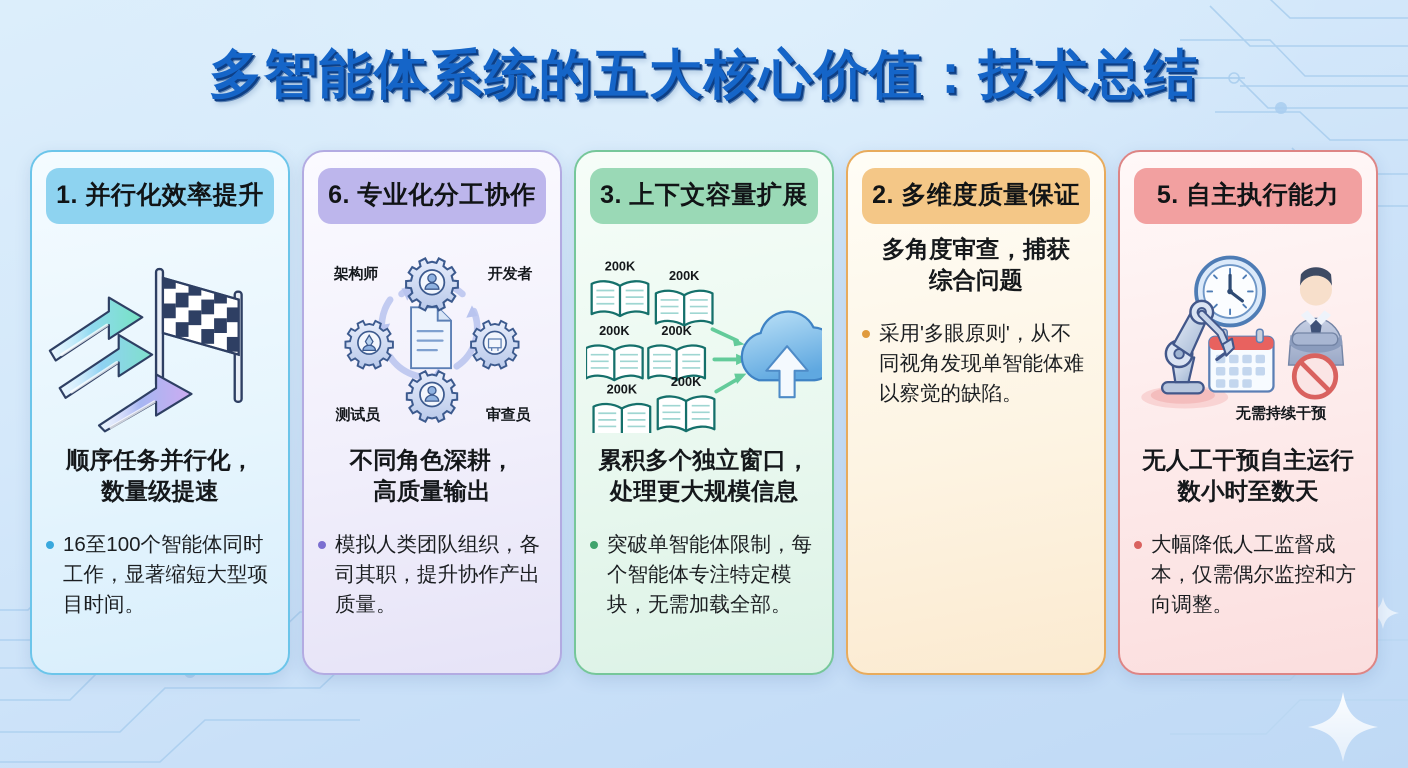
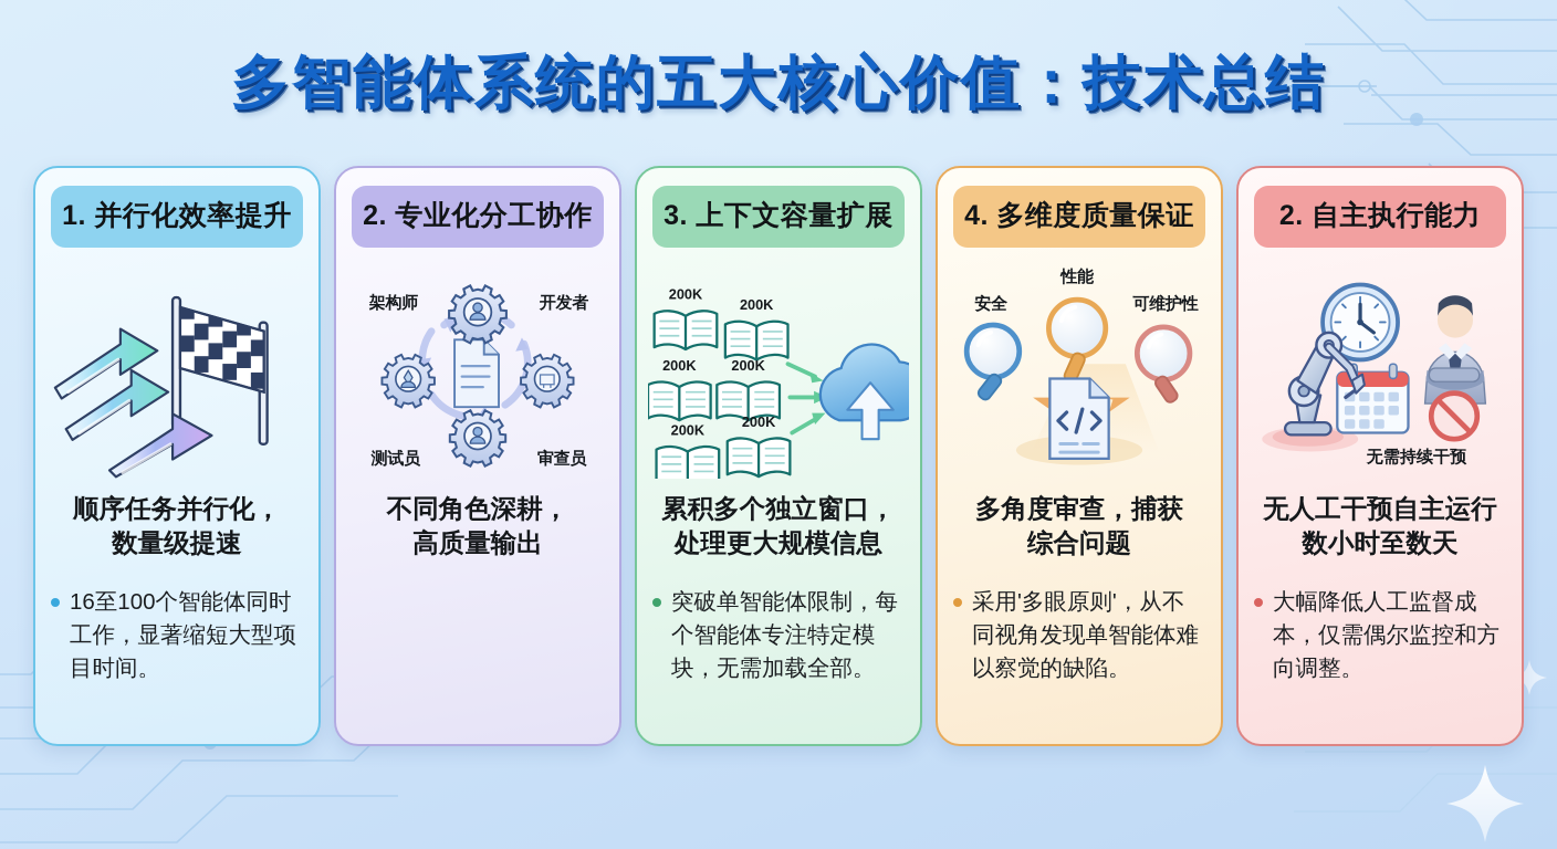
  多智能体系统的五大核心价值：技术总结
  1. 并行化效率提升
  顺序任务并行化，
  数量级提速
  16至100个智能体同时工作，显著缩短大型项目时间。
- 6. 专业化分工协作
+ 2. 专业化分工协作
  架构师
  开发者
  测试员
  审查员
  不同角色深耕，
  高质量输出
- 模拟人类团队组织，各司其职，提升协作产出质量。
  3. 上下文容量扩展
  200K
  200K
  200K
  200K
  200K
  200K
  累积多个独立窗口，
  处理更大规模信息
  突破单智能体限制，每个智能体专注特定模块，无需加载全部。
- 2. 多维度质量保证
+ 4. 多维度质量保证
+ 安全
+ 性能
+ 可维护性
  多角度审查，捕获
  综合问题
  采用'多眼原则'，从不同视角发现单智能体难以察觉的缺陷。
- 5. 自主执行能力
+ 2. 自主执行能力
  无需持续干预
  无人工干预自主运行
  数小时至数天
  大幅降低人工监督成本，仅需偶尔监控和方向调整。
